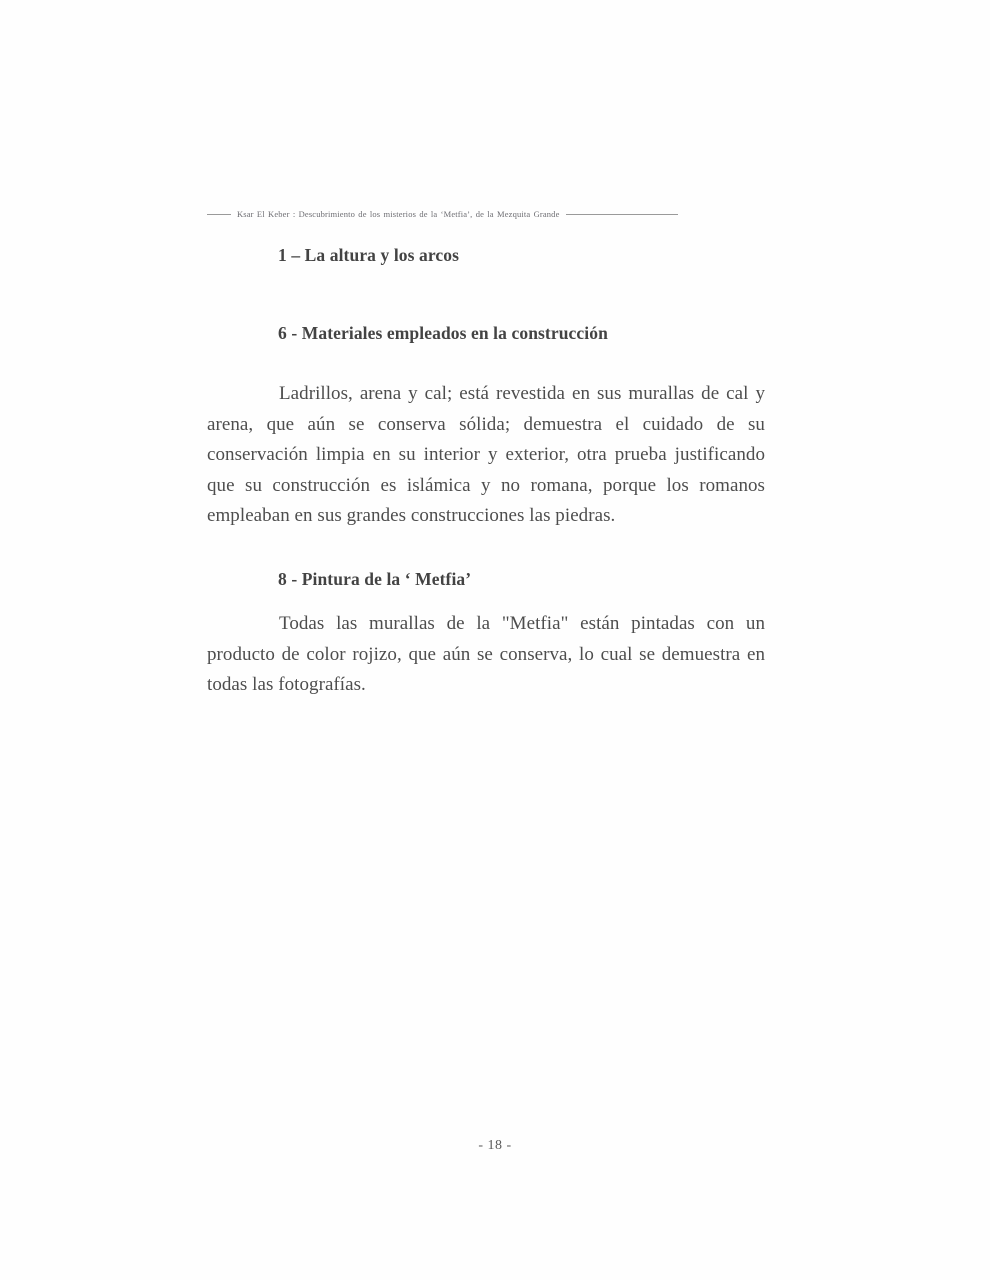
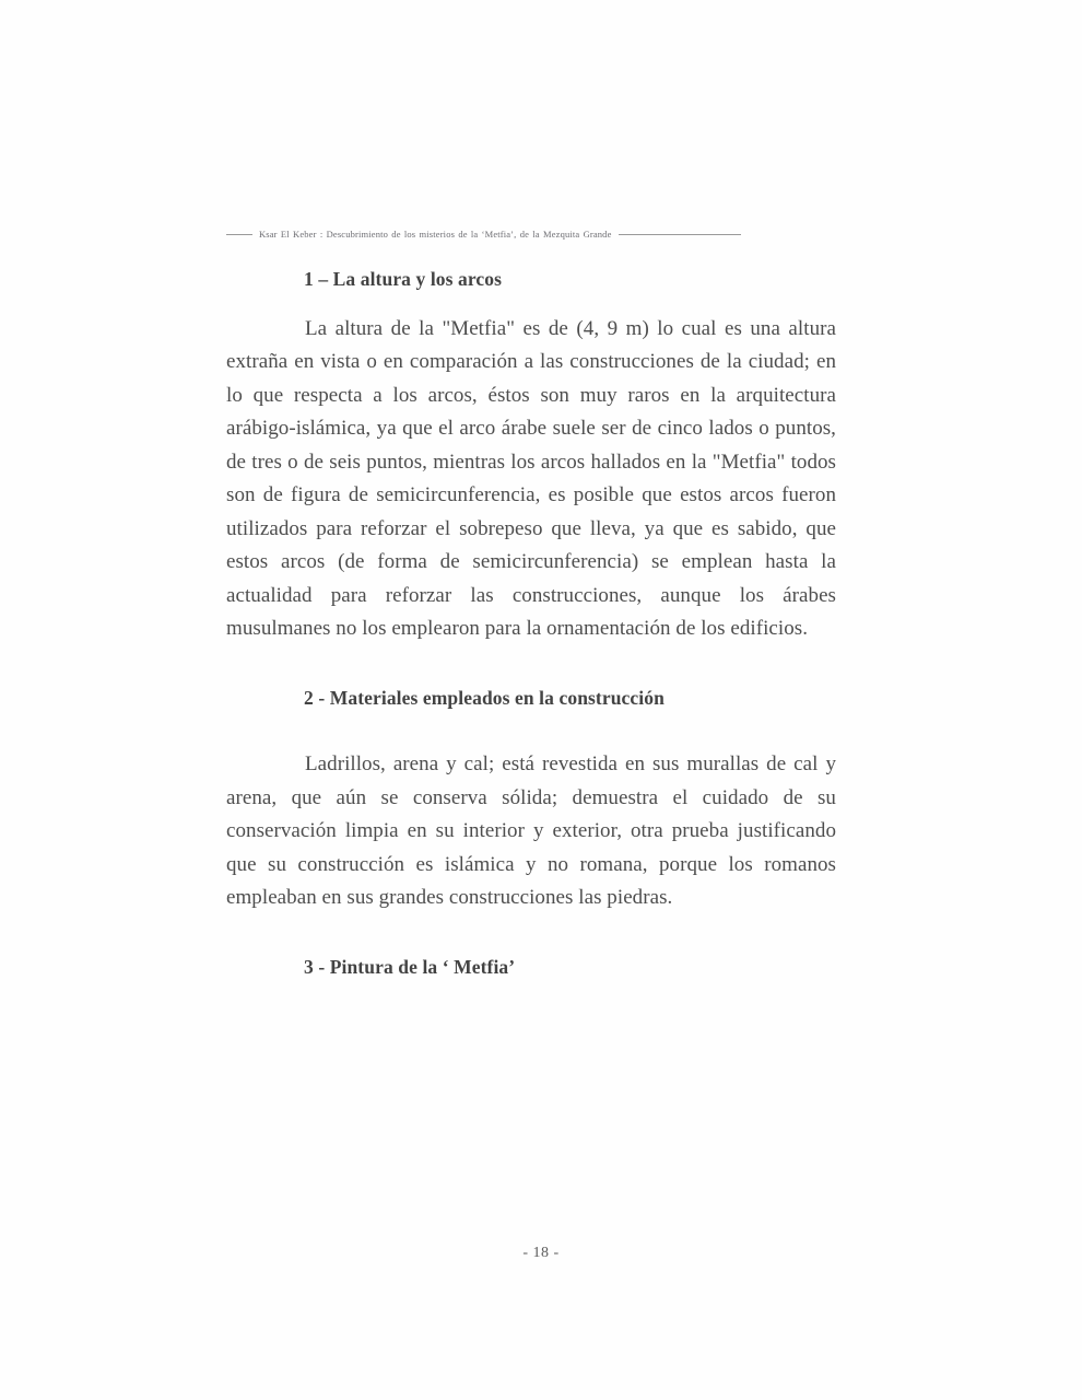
  Ksar El Keber : Descubrimiento de los misterios de la ‘Metfia’, de la Mezquita Grande
  1 – La altura y los arcos
+ La altura de la "Metfia" es de (4, 9 m) lo cual es una altura extraña en vista o en comparación a las construcciones de la ciudad; en lo que respecta a los arcos, éstos son muy raros en la arquitectura arábigo-islámica, ya que el arco árabe suele ser de cinco lados o puntos, de tres o de seis puntos, mientras los arcos hallados en la "Metfia" todos son de figura de semicircunferencia, es posible que estos arcos fueron utilizados para reforzar el sobrepeso que lleva, ya que es sabido, que estos arcos (de forma de semicircunferencia) se emplean hasta la actualidad para reforzar las construcciones, aunque los árabes musulmanes no los emplearon para la ornamentación de los edificios.
- 6 - Materiales empleados en la construcción
+ 2 - Materiales empleados en la construcción
  Ladrillos, arena y cal; está revestida en sus murallas de cal y arena, que aún se conserva sólida; demuestra el cuidado de su conservación limpia en su interior y exterior, otra prueba justificando que su construcción es islámica y no romana, porque los romanos empleaban en sus grandes construcciones las piedras.
- 8 - Pintura de la ‘ Metfia’
+ 3 - Pintura de la ‘ Metfia’
- Todas las murallas de la "Metfia" están pintadas con un producto de color rojizo, que aún se conserva, lo cual se demuestra en todas las fotografías.
  - 18 -
